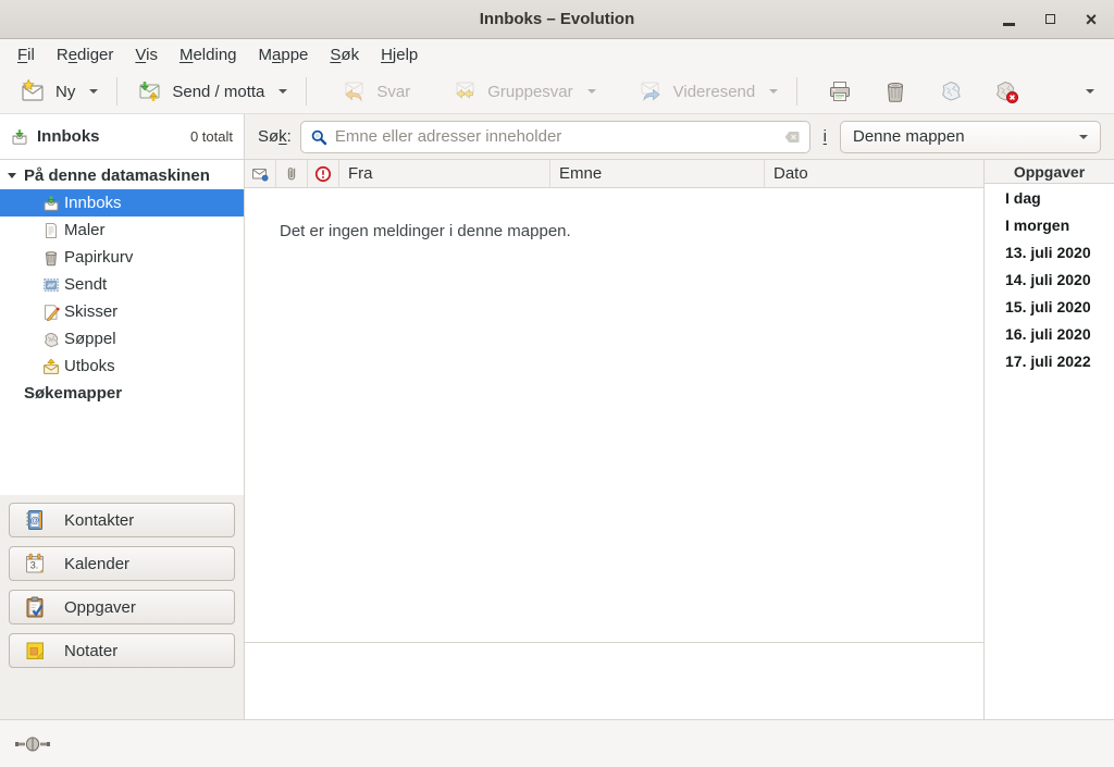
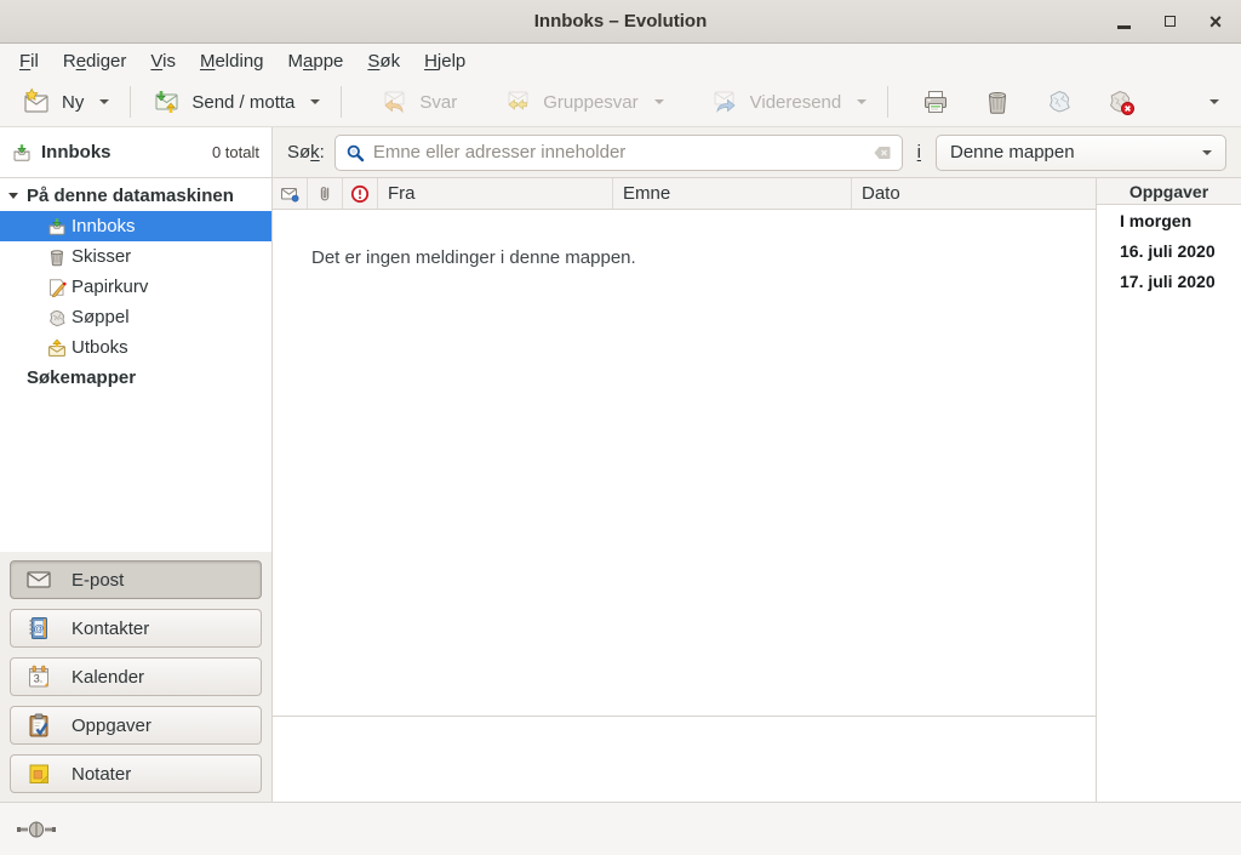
  Innboks – Evolution
  ×
  Fil
  Rediger
  Vis
  Melding
  Mappe
  Søk
  Hjelp
  Ny
  Send / motta
  Svar
  Gruppesvar
  Videresend
  Innboks
  0 totalt
  Søk:
  Emne eller adresser inneholder
  i
  Denne mappen
  På denne datamaskinen
  Innboks
- Maler
- Papirkurv
+ Skisser
- Sendt
- Skisser
+ Papirkurv
  Søppel
  Utboks
  Søkemapper
+ E-post
  @
  Kontakter
  3.
  Kalender
  Oppgaver
  Notater
  Fra
  Emne
  Dato
  Det er ingen meldinger i denne mappen.
  Oppgaver
- I dag
  I morgen
- 13. juli 2020
- 14. juli 2020
- 15. juli 2020
  16. juli 2020
- 17. juli 2022
+ 17. juli 2020
